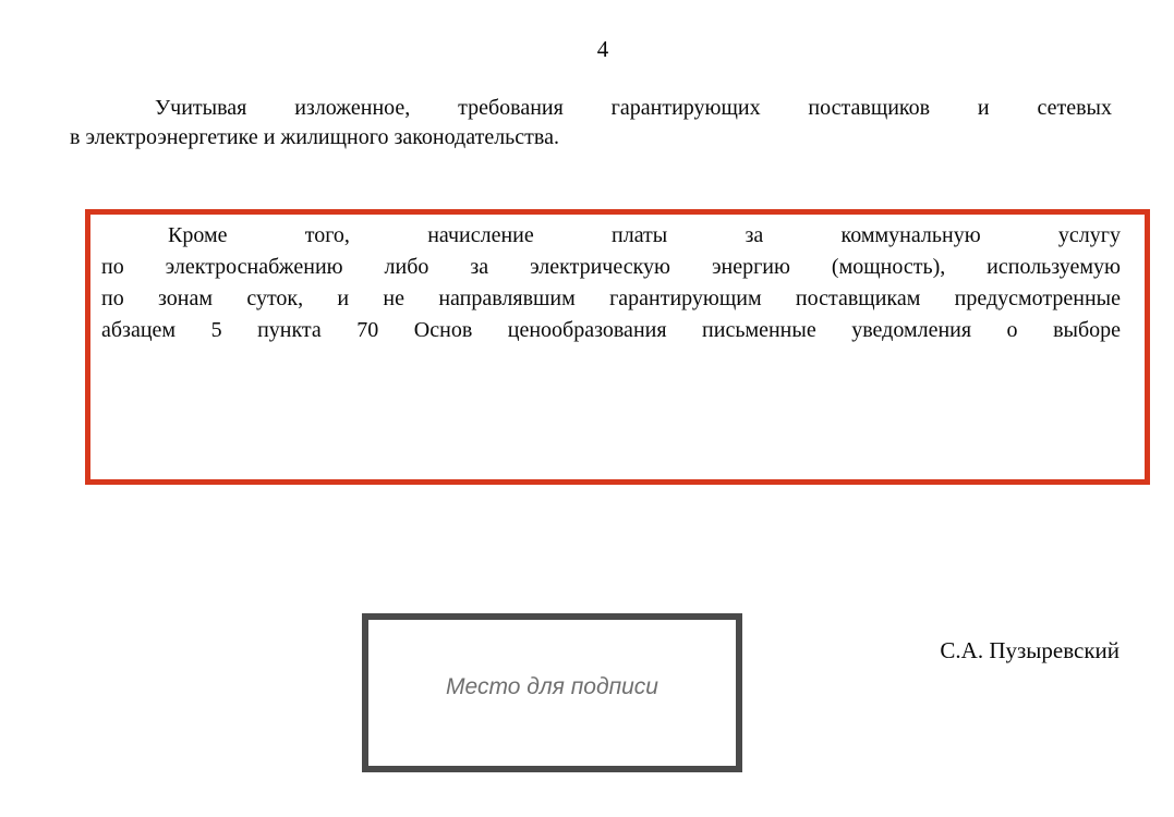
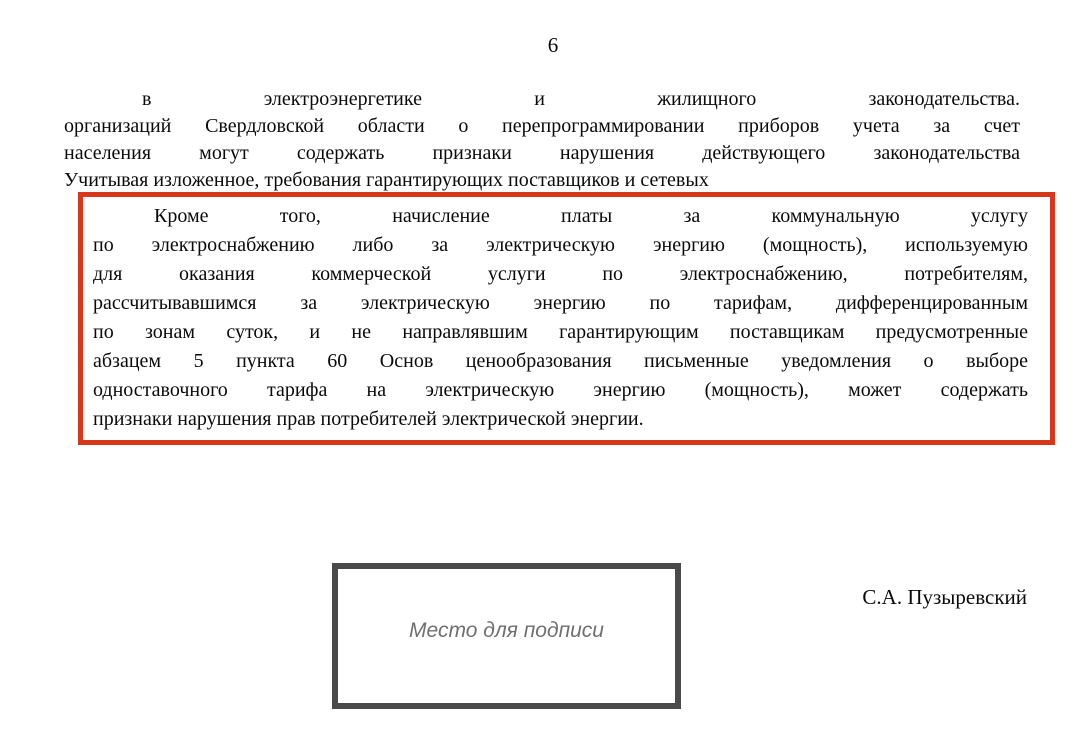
- 4
+ 6
- Учитывая изложенное, требования гарантирующих поставщиков и сетевых
+ в электроэнергетике и жилищного законодательства.
+ организаций Свердловской области о перепрограммировании приборов учета за счет
+ населения могут содержать признаки нарушения действующего законодательства
- в электроэнергетике и жилищного законодательства.
+ Учитывая изложенное, требования гарантирующих поставщиков и сетевых
  Кроме того, начисление платы за коммунальную услугу
  по электроснабжению либо за электрическую энергию (мощность), используемую
+ для оказания коммерческой услуги по электроснабжению, потребителям,
+ рассчитывавшимся за электрическую энергию по тарифам, дифференцированным
  по зонам суток, и не направлявшим гарантирующим поставщикам предусмотренные
- абзацем 5 пункта 70 Основ ценообразования письменные уведомления о выборе
+ абзацем 5 пункта 60 Основ ценообразования письменные уведомления о выборе
+ одноставочного тарифа на электрическую энергию (мощность), может содержать
+ признаки нарушения прав потребителей электрической энергии.
  Место для подписи
  С.А. Пузыревский
